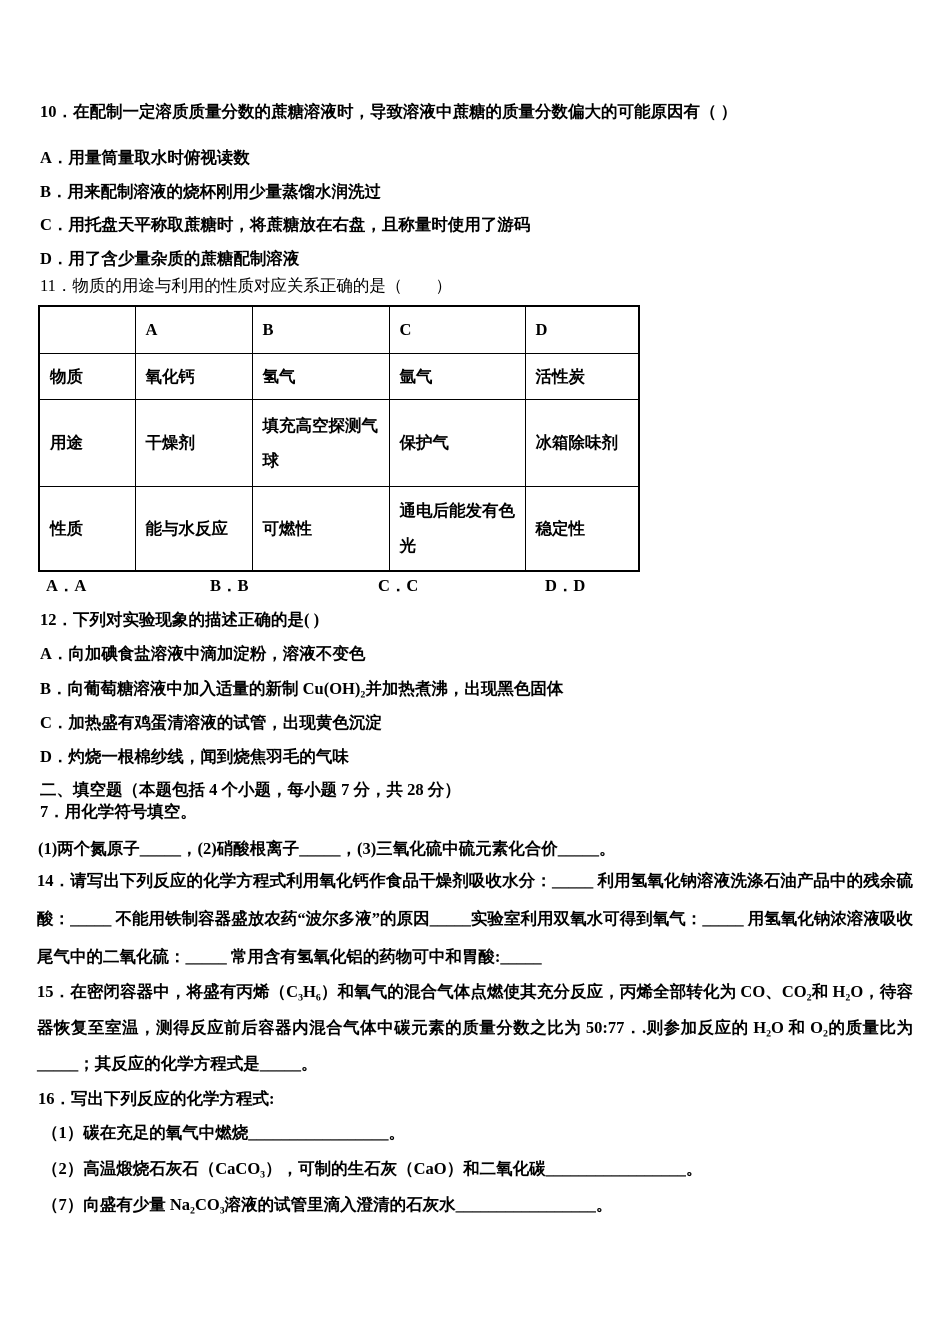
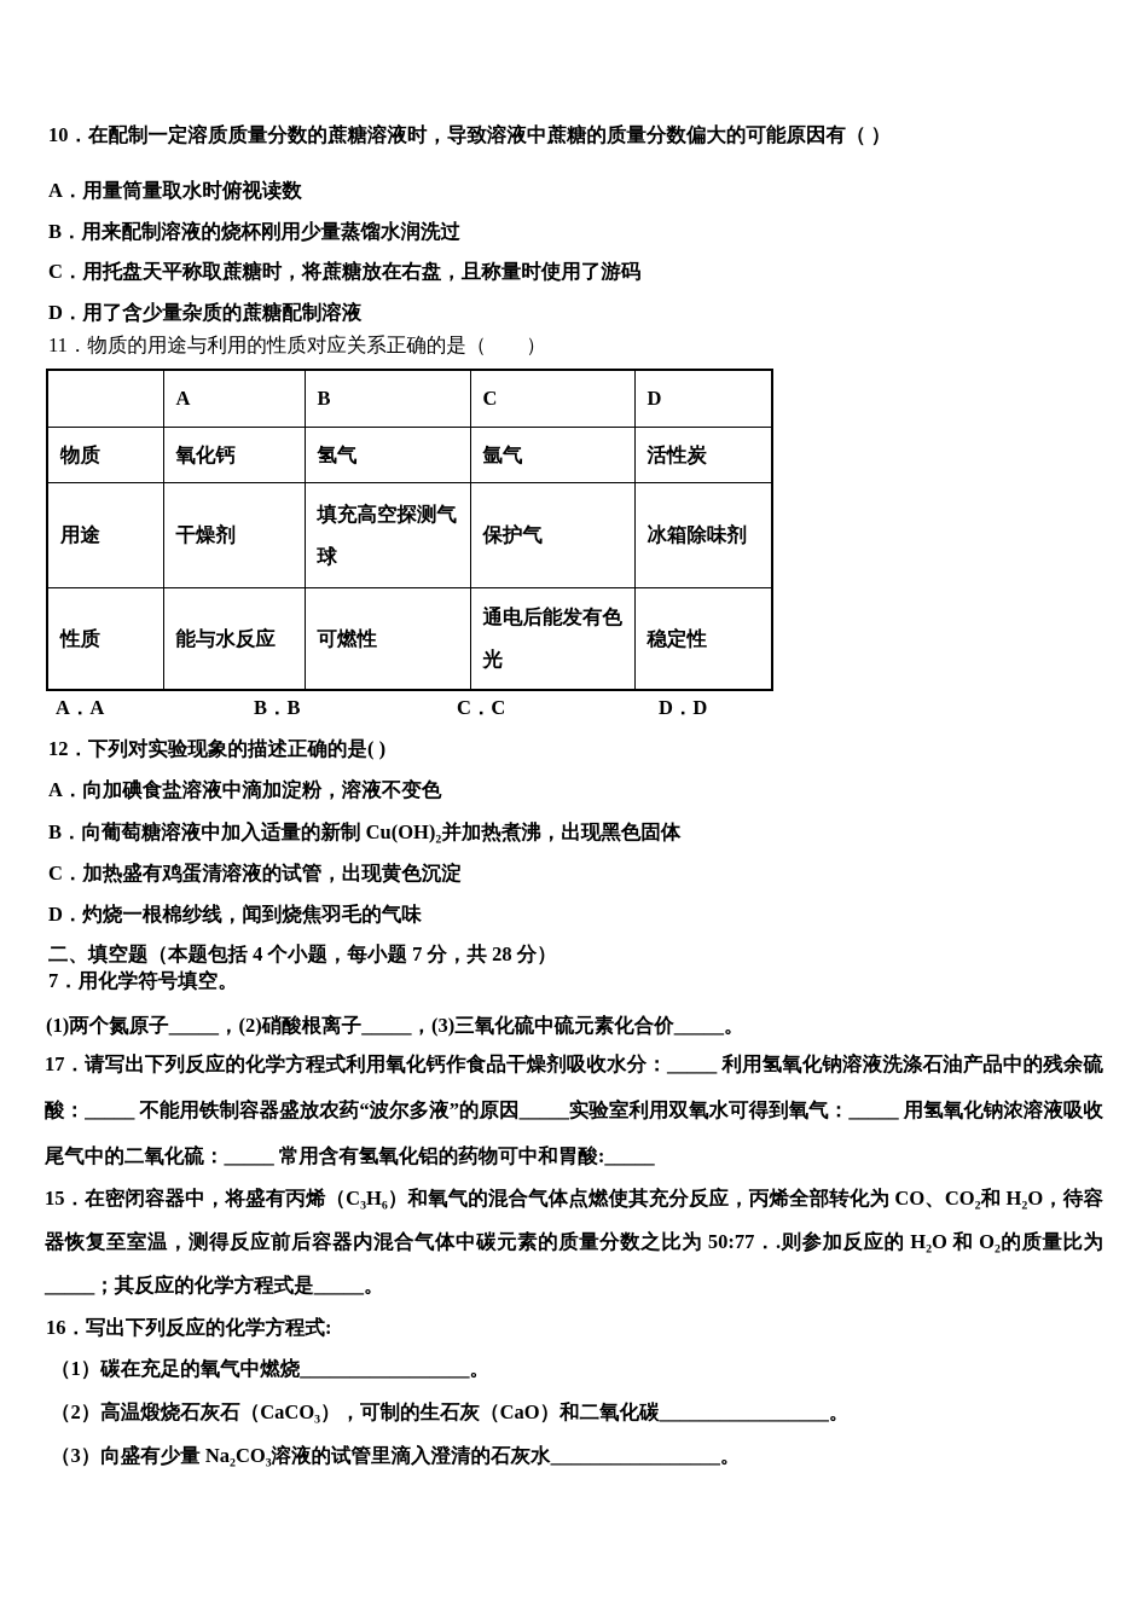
  10．在配制一定溶质质量分数的蔗糖溶液时，导致溶液中蔗糖的质量分数偏大的可能原因有（ ）
  A．用量筒量取水时俯视读数
  B．用来配制溶液的烧杯刚用少量蒸馏水润洗过
  C．用托盘天平称取蔗糖时，将蔗糖放在右盘，且称量时使用了游码
  D．用了含少量杂质的蔗糖配制溶液
  11．物质的用途与利用的性质对应关系正确的是（ ）
  	A	B	C	D
  物质	氧化钙	氢气	氩气	活性炭
  用途	干燥剂	填充高空探测气球	保护气	冰箱除味剂
  性质	能与水反应	可燃性	通电后能发有色光	稳定性
  A．A
  B．B
  C．C
  D．D
  12．下列对实验现象的描述正确的是( )
  A．向加碘食盐溶液中滴加淀粉，溶液不变色
  B．向葡萄糖溶液中加入适量的新制 Cu(OH)₂并加热煮沸，出现黑色固体
  C．加热盛有鸡蛋清溶液的试管，出现黄色沉淀
  D．灼烧一根棉纱线，闻到烧焦羽毛的气味
  二、填空题（本题包括 4 个小题，每小题 7 分，共 28 分）
  7．用化学符号填空。
  (1)两个氮原子_____，(2)硝酸根离子_____，(3)三氧化硫中硫元素化合价_____。
- 14．请写出下列反应的化学方程式利用氧化钙作食品干燥剂吸收水分：_____ 利用氢氧化钠溶液洗涤石油产品中的残余硫酸：_____ 不能用铁制容器盛放农药“波尔多液”的原因_____实验室利用双氧水可得到氧气：_____ 用氢氧化钠浓溶液吸收尾气中的二氧化硫：_____ 常用含有氢氧化铝的药物可中和胃酸:_____
+ 17．请写出下列反应的化学方程式利用氧化钙作食品干燥剂吸收水分：_____ 利用氢氧化钠溶液洗涤石油产品中的残余硫酸：_____ 不能用铁制容器盛放农药“波尔多液”的原因_____实验室利用双氧水可得到氧气：_____ 用氢氧化钠浓溶液吸收尾气中的二氧化硫：_____ 常用含有氢氧化铝的药物可中和胃酸:_____
  15．在密闭容器中，将盛有丙烯（C₃H₆）和氧气的混合气体点燃使其充分反应，丙烯全部转化为 CO、CO₂和 H₂O，待容器恢复至室温，测得反应前后容器内混合气体中碳元素的质量分数之比为 50:77．.则参加反应的 H₂O 和 O₂的质量比为_____；其反应的化学方程式是_____。
  16．写出下列反应的化学方程式:
  （1）碳在充足的氧气中燃烧_________________。
  （2）高温煅烧石灰石（CaCO₃），可制的生石灰（CaO）和二氧化碳_________________。
- （7）向盛有少量 Na₂CO₃溶液的试管里滴入澄清的石灰水_________________。
+ （3）向盛有少量 Na₂CO₃溶液的试管里滴入澄清的石灰水_________________。
